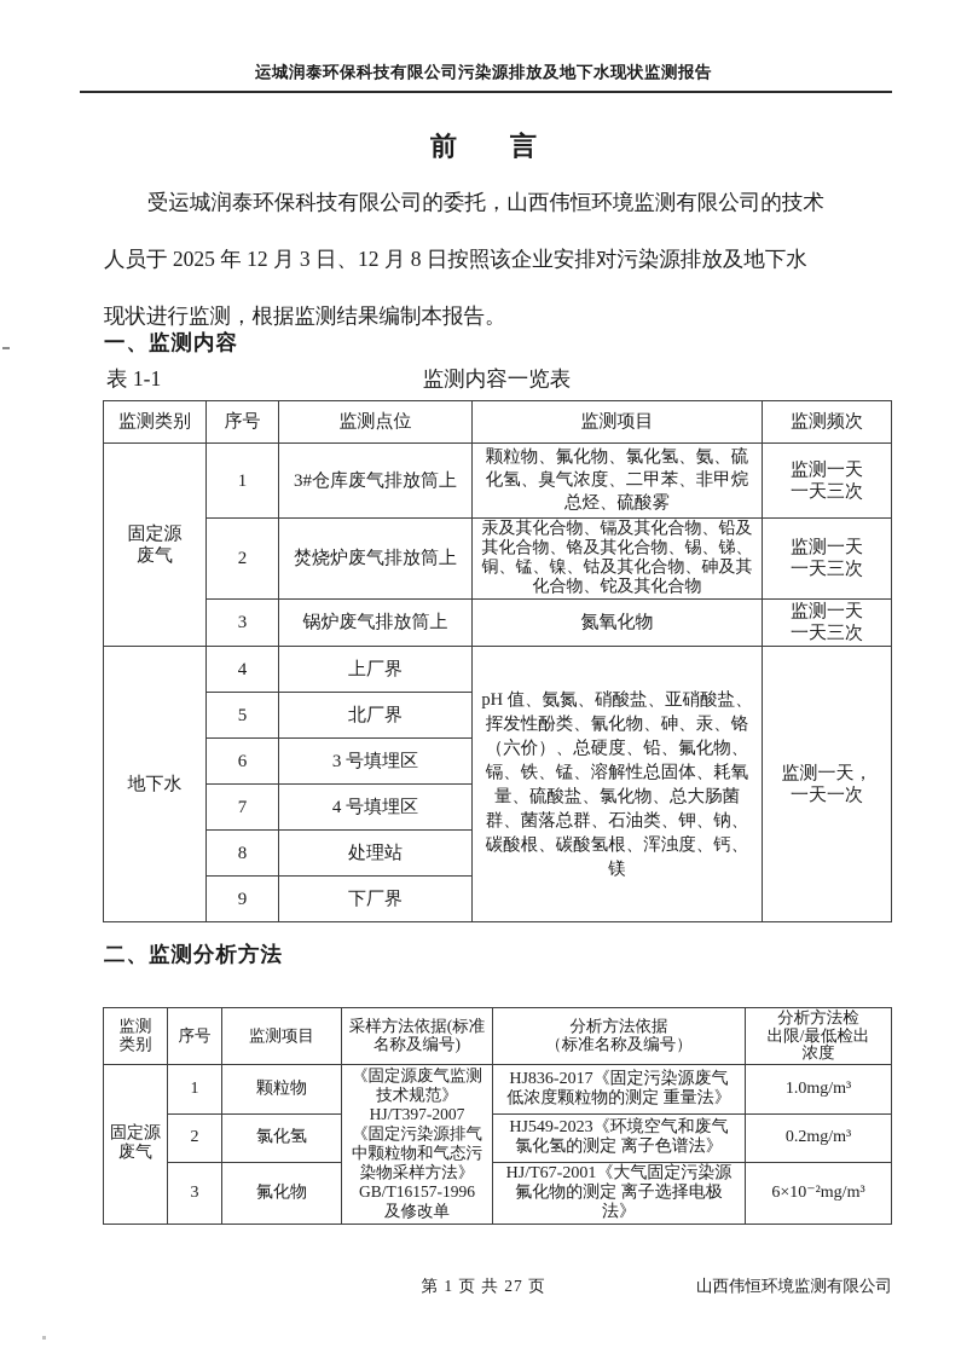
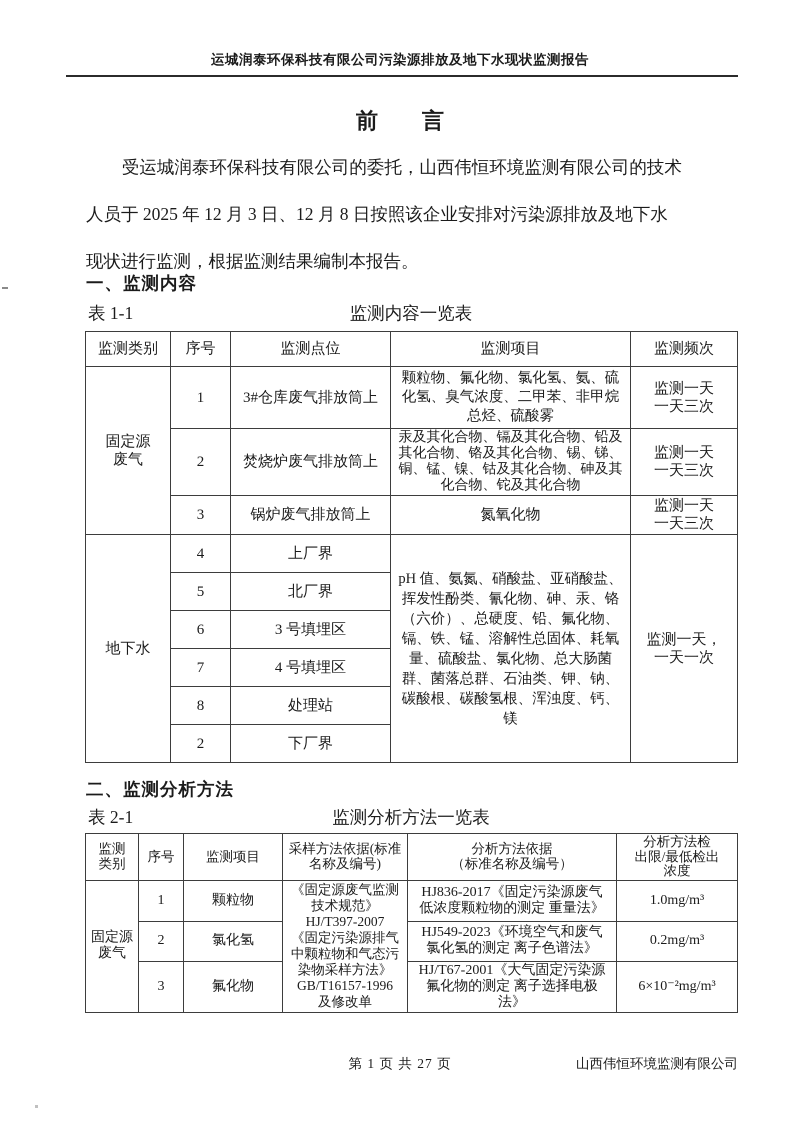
  运城润泰环保科技有限公司污染源排放及地下水现状监测报告
  前 言
  受运城润泰环保科技有限公司的委托，山西伟恒环境监测有限公司的技术
  人员于 2025 年 12 月 3 日、12 月 8 日按照该企业安排对污染源排放及地下水
  现状进行监测，根据监测结果编制本报告。
  一、监测内容
  表 1-1
  监测内容一览表
  监测类别	序号	监测点位	监测项目	监测频次
  固定源 废气	1	3#仓库废气排放筒上	颗粒物、氟化物、氯化氢、氨、硫化氢、臭气浓度、二甲苯、非甲烷总烃、硫酸雾	监测一天 一天三次
  2	焚烧炉废气排放筒上	汞及其化合物、镉及其化合物、铅及其化合物、铬及其化合物、锡、锑、铜、锰、镍、钴及其化合物、砷及其化合物、铊及其化合物	监测一天 一天三次
  3	锅炉废气排放筒上	氮氧化物	监测一天 一天三次
  地下水	4	上厂界	pH 值、氨氮、硝酸盐、亚硝酸盐、挥发性酚类、氰化物、砷、汞、铬（六价）、总硬度、铅、氟化物、镉、铁、锰、溶解性总固体、耗氧量、硫酸盐、氯化物、总大肠菌群、菌落总群、石油类、钾、钠、碳酸根、碳酸氢根、浑浊度、钙、镁	监测一天， 一天一次
  5	北厂界
  6	3 号填埋区
  7	4 号填埋区
  8	处理站
- 9	下厂界
+ 2	下厂界
  二、监测分析方法
+ 表 2-1
+ 监测分析方法一览表
  监测 类别	序号	监测项目	采样方法依据(标准 名称及编号)	分析方法依据 （标准名称及编号）	分析方法检 出限/最低检出 浓度
  固定源 废气	1	颗粒物	《固定源废气监测 技术规范》 HJ/T397-2007 《固定污染源排气 中颗粒物和气态污 染物采样方法》 GB/T16157-1996 及修改单	HJ836-2017《固定污染源废气 低浓度颗粒物的测定 重量法》	1.0mg/m³
  2	氯化氢	HJ549-2023《环境空气和废气 氯化氢的测定 离子色谱法》	0.2mg/m³
  3	氟化物	HJ/T67-2001《大气固定污染源 氟化物的测定 离子选择电极 法》	6×10⁻²mg/m³
  第 1 页 共 27 页
  山西伟恒环境监测有限公司
